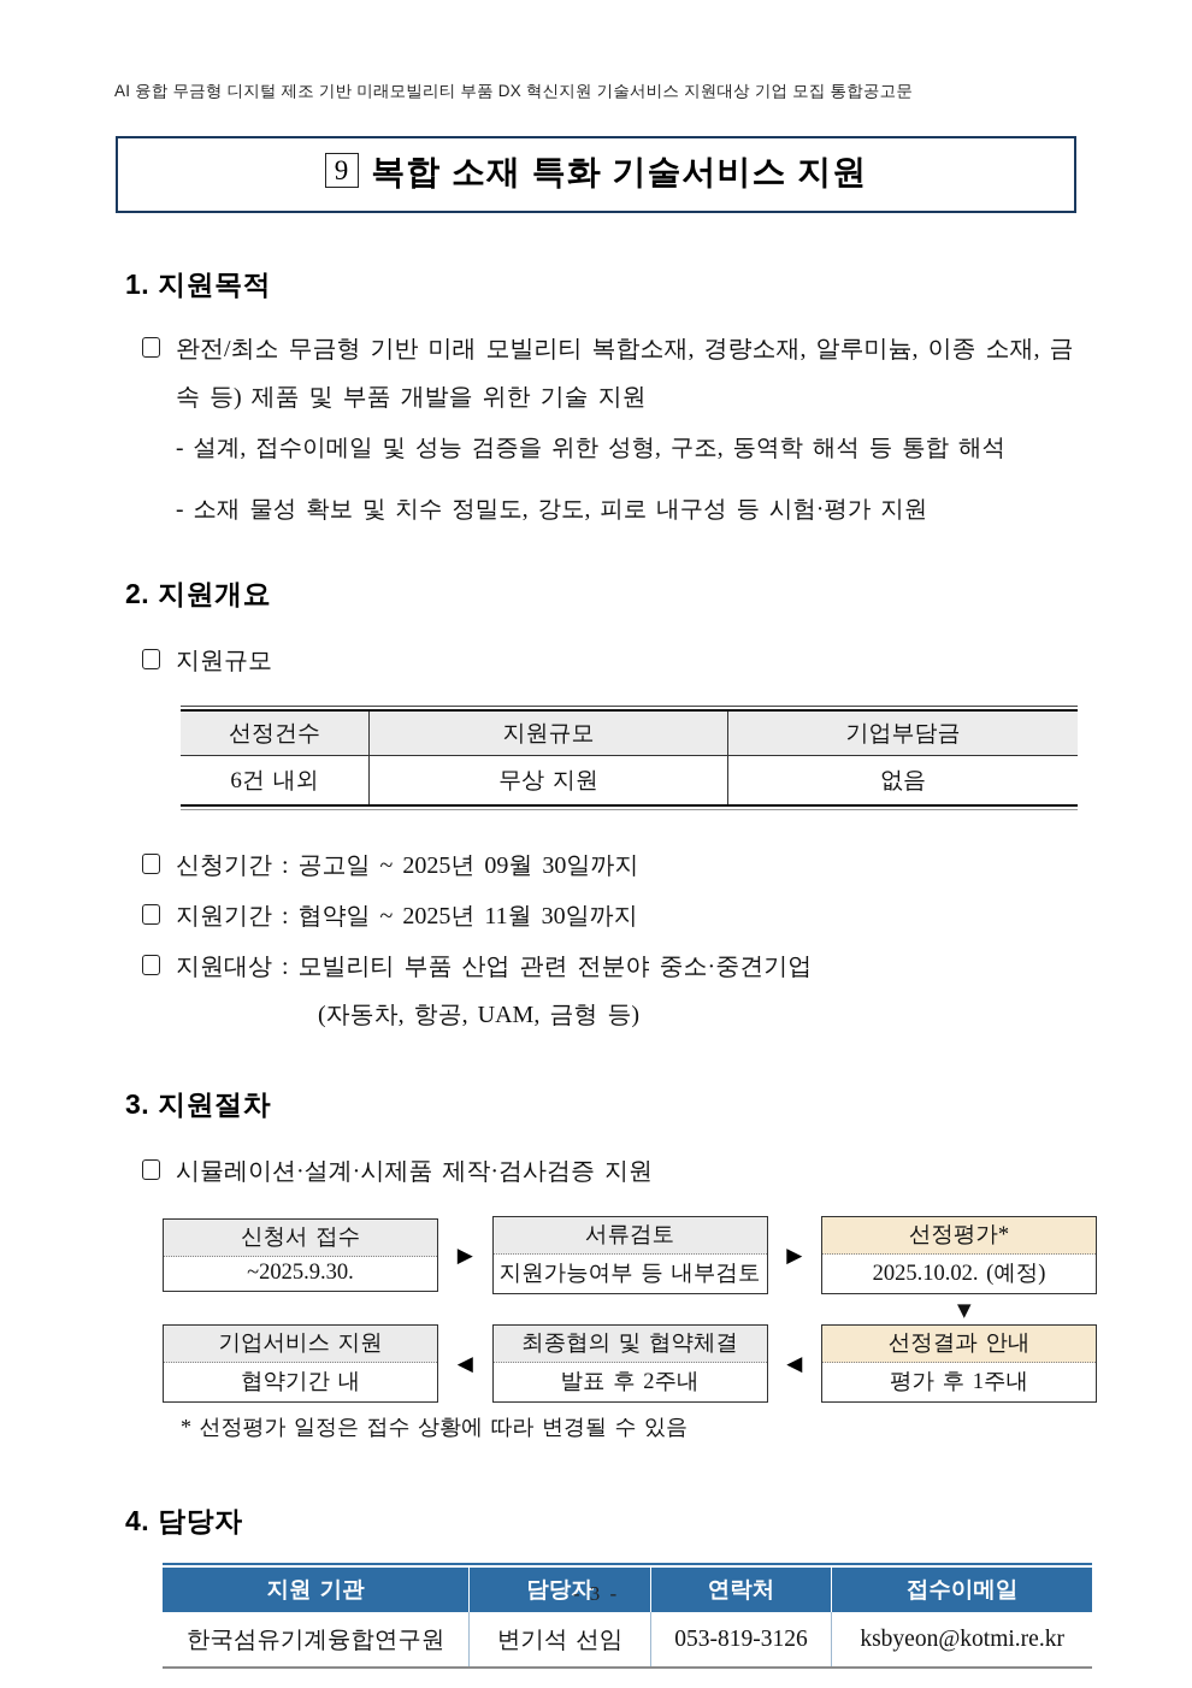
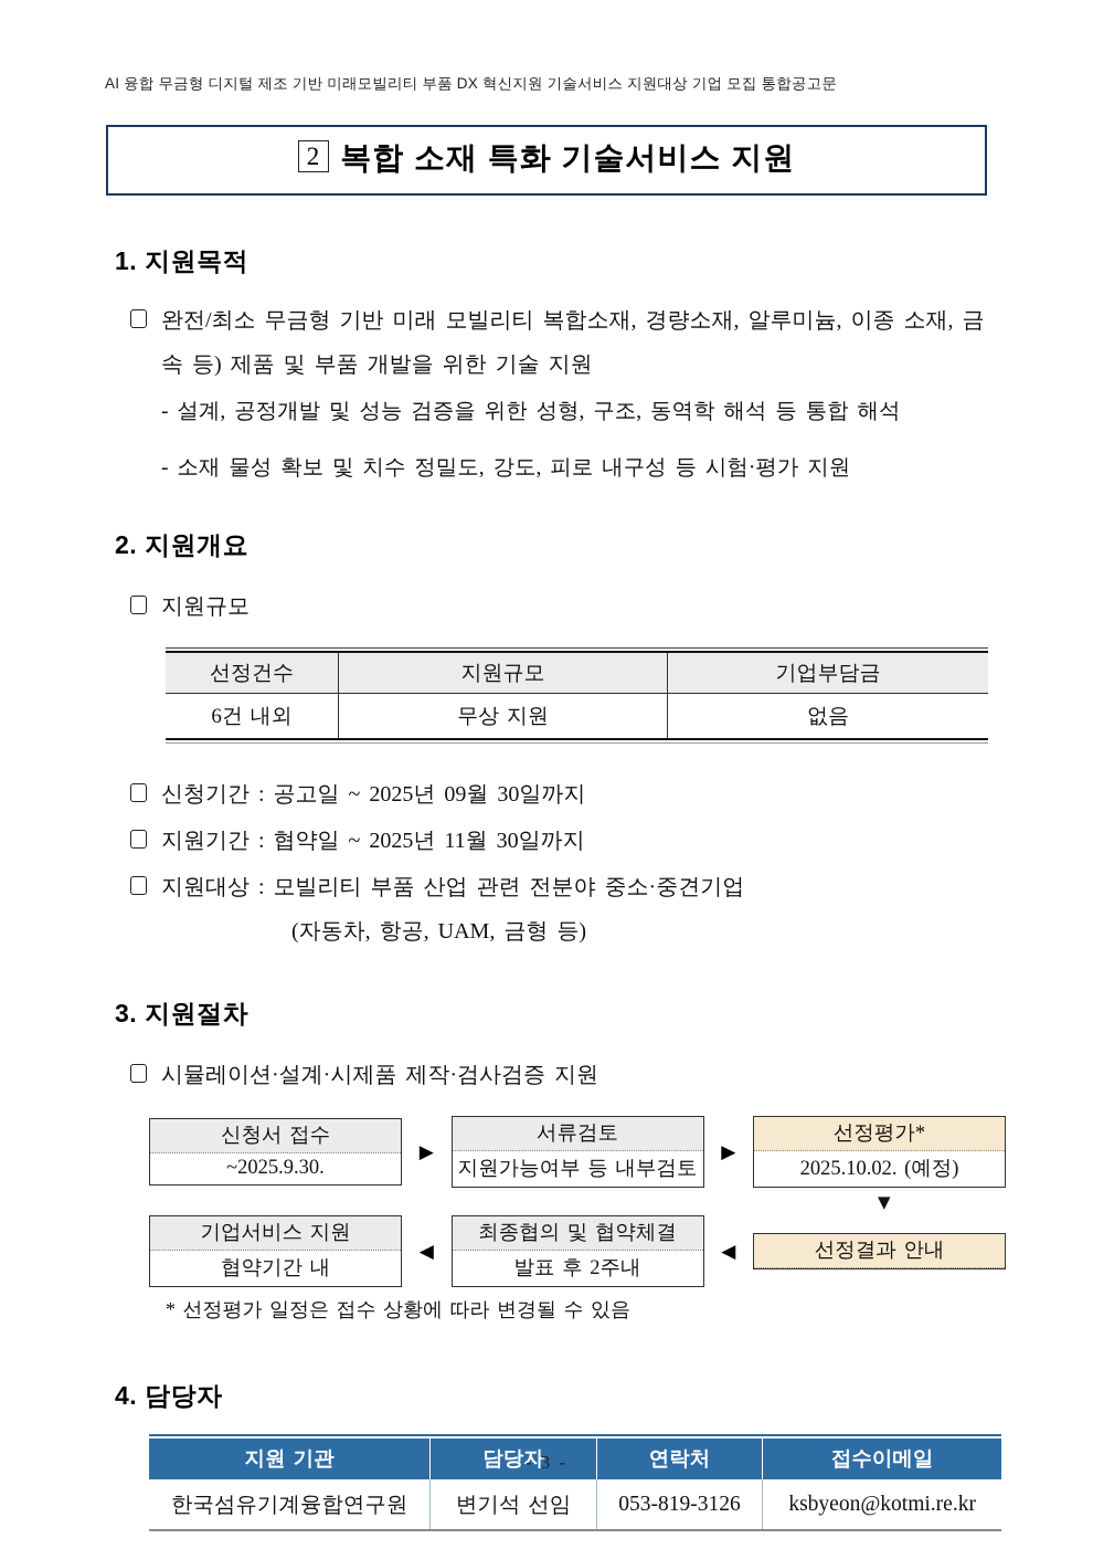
  AI 융합 무금형 디지털 제조 기반 미래모빌리티 부품 DX 혁신지원 기술서비스 지원대상 기업 모집 통합공고문
- 9 복합 소재 특화 기술서비스 지원
+ 2 복합 소재 특화 기술서비스 지원
  1. 지원목적
  완전/최소 무금형 기반 미래 모빌리티 복합소재, 경량소재, 알루미늄, 이종 소재, 금속 등) 제품 및 부품 개발을 위한 기술 지원
- - 설계, 접수이메일 및 성능 검증을 위한 성형, 구조, 동역학 해석 등 통합 해석
+ - 설계, 공정개발 및 성능 검증을 위한 성형, 구조, 동역학 해석 등 통합 해석
  - 소재 물성 확보 및 치수 정밀도, 강도, 피로 내구성 등 시험·평가 지원
  2. 지원개요
  지원규모
  선정건수	지원규모	기업부담금
  6건 내외	무상 지원	없음
  신청기간 : 공고일 ~ 2025년 09월 30일까지
  지원기간 : 협약일 ~ 2025년 11월 30일까지
  지원대상 : 모빌리티 부품 산업 관련 전분야 중소·중견기업
  (자동차, 항공, UAM, 금형 등)
  3. 지원절차
  시뮬레이션·설계·시제품 제작·검사검증 지원
  신청서 접수
  ~2025.9.30.
  ▶
  서류검토
  지원가능여부 등 내부검토
  ▶
  선정평가*
  2025.10.02. (예정)
  ▼
  기업서비스 지원
  협약기간 내
  ◀
  최종협의 및 협약체결
  발표 후 2주내
  ◀
  선정결과 안내
- 평가 후 1주내
  * 선정평가 일정은 접수 상황에 따라 변경될 수 있음
  4. 담당자
  지원 기관	담당자	연락처	접수이메일
  한국섬유기계융합연구원	변기석 선임	053-819-3126	ksbyeon@kotmi.re.kr
  - 3 -
